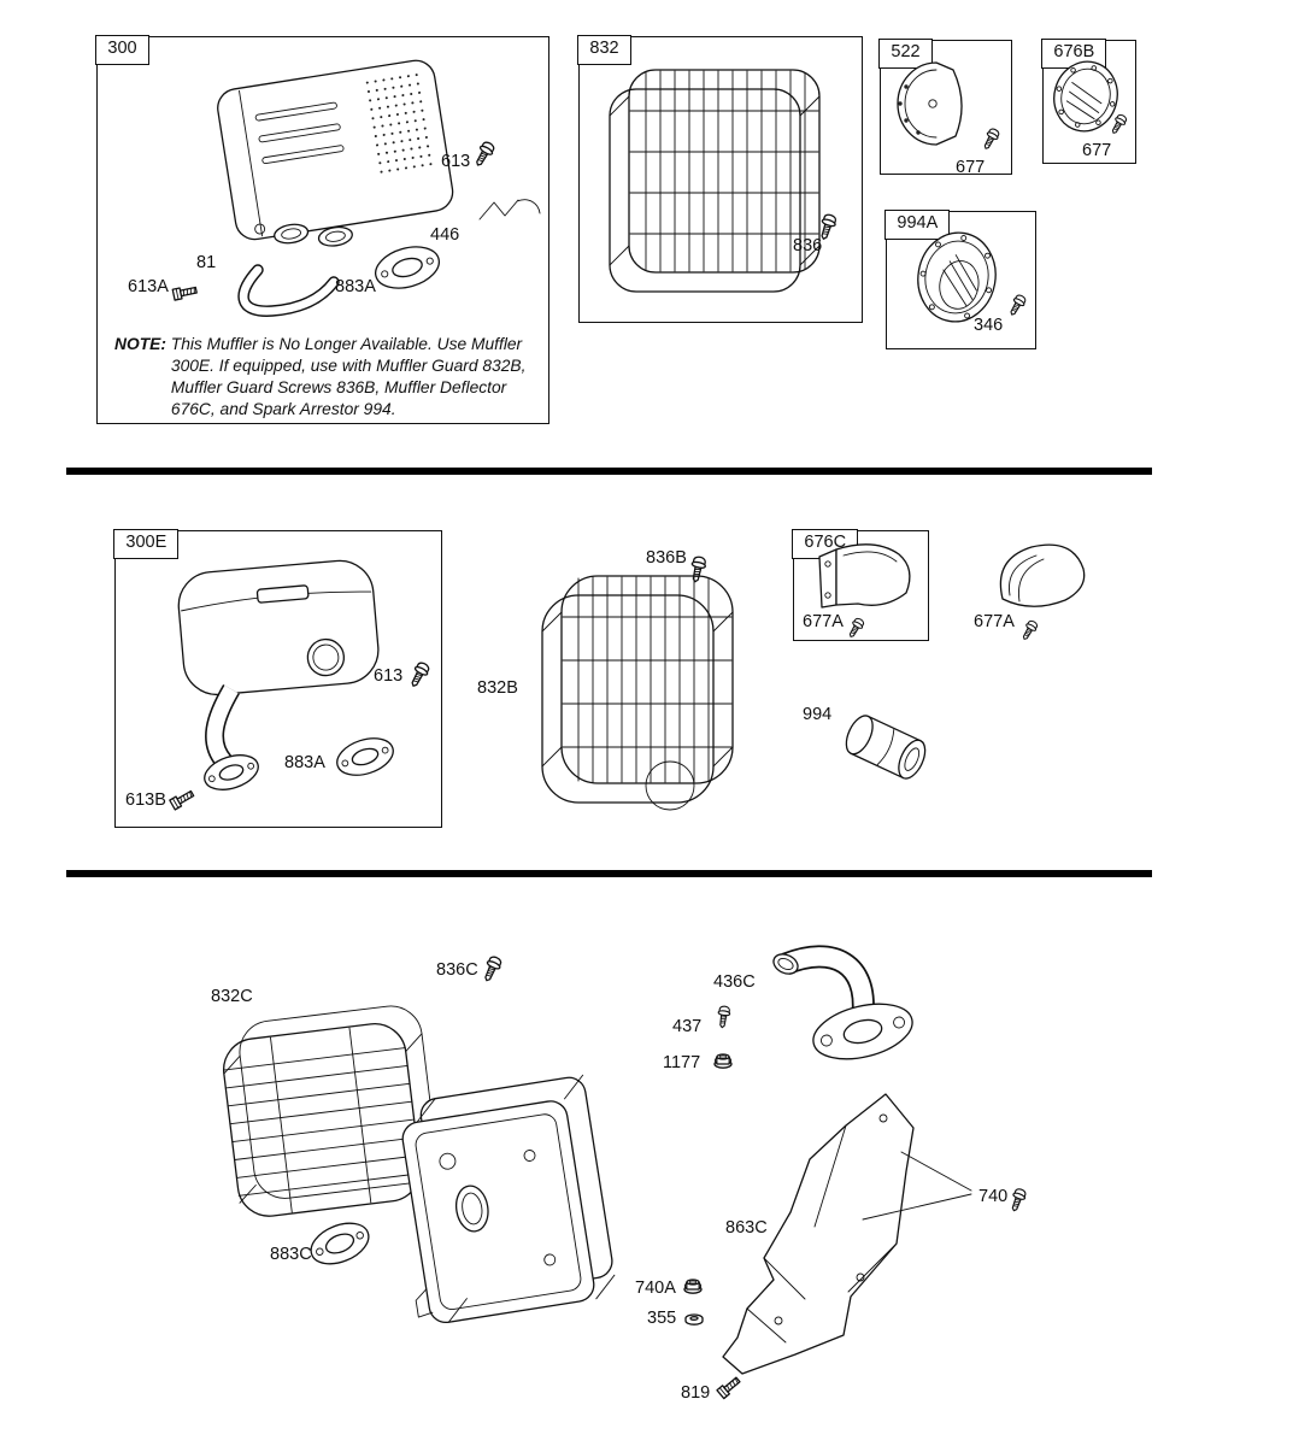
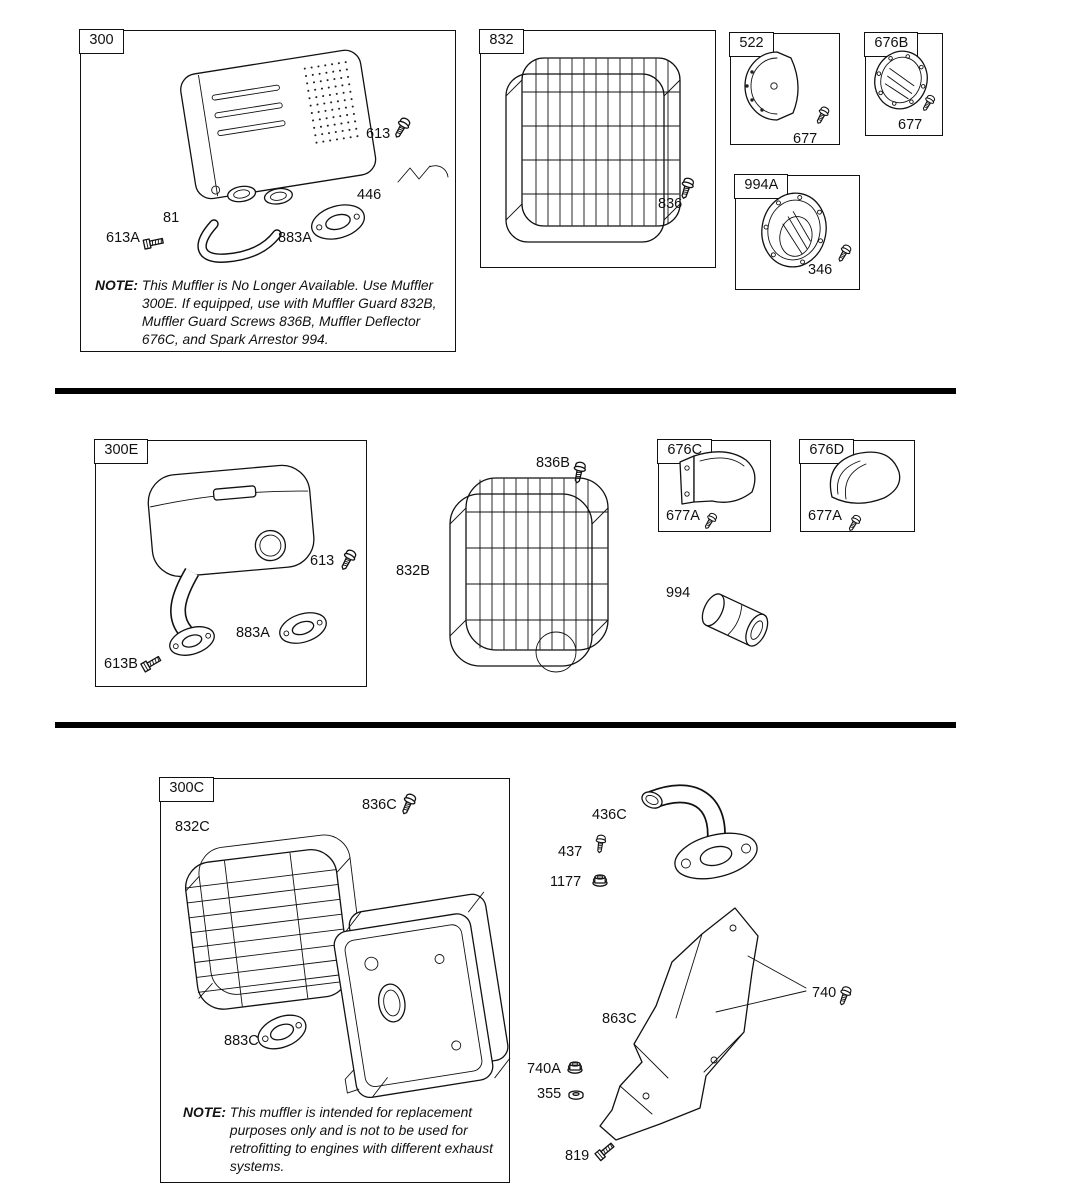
  300
  NOTE: This Muffler is No Longer Available. Use Muffler 300E. If equipped, use with Muffler Guard 832B, Muffler Guard Screws 836B, Muffler Deflector 676C, and Spark Arrestor 994.
  832
  522
  676B
  994A
  300E
  676C
+ 676D
+ 300C
+ NOTE: This muffler is intended for replacement purposes only and is not to be used for retrofitting to engines with different exhaust systems.
  613
  446
  81
  613A
  883A
  836
  677
  677
  346
  613
  883A
  613B
  836B
  832B
  677A
  677A
  994
  836C
  832C
  883C
  436C
  437
  1177
  863C
  740
  740A
  355
  819
